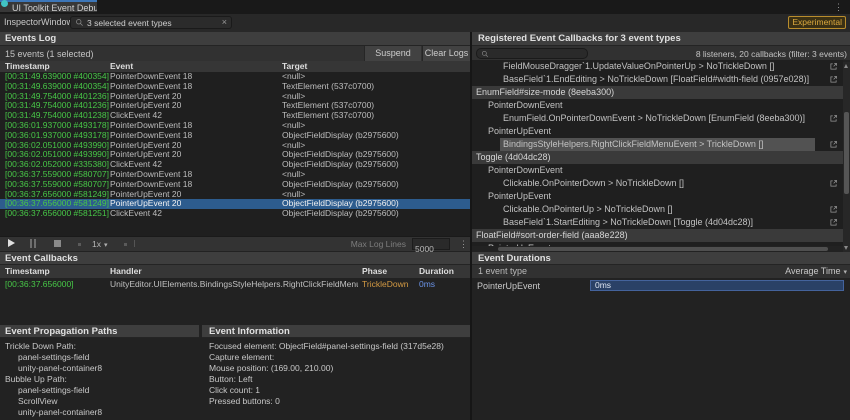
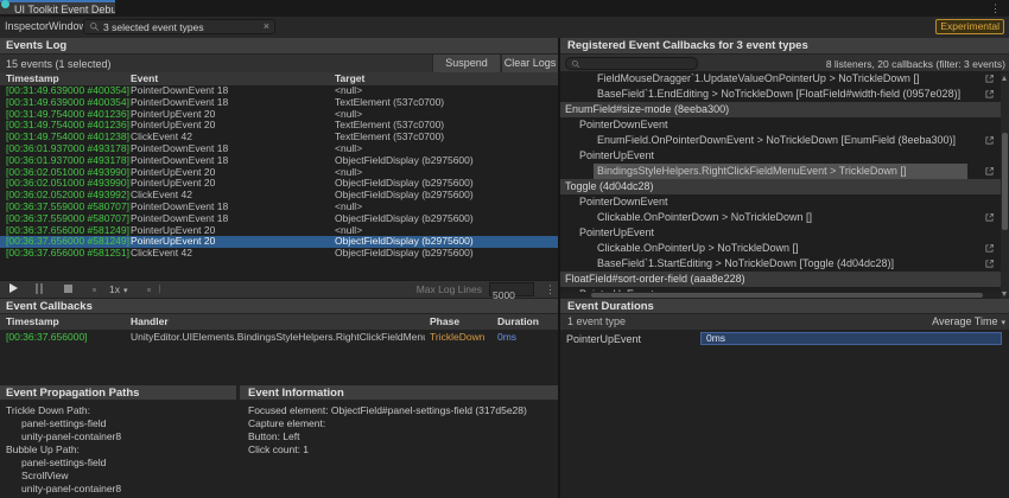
  UI Toolkit Event Debu
  ⋮
  InspectorWindo
  3 selected event types
  ×
  Experimental
  Events Log
  15 events (1 selected)
  Suspend
  Clear Logs
  Timestamp
  Event
  Target
  [00:31:49.639000 #400354]
  PointerDownEvent 18
  <null>
  [00:31:49.639000 #400354]
  PointerDownEvent 18
  TextElement (537c0700)
  [00:31:49.754000 #401236]
  PointerUpEvent 20
  <null>
  [00:31:49.754000 #401236]
  PointerUpEvent 20
  TextElement (537c0700)
  [00:31:49.754000 #401238]
  ClickEvent 42
  TextElement (537c0700)
  [00:36:01.937000 #493178]
  PointerDownEvent 18
  <null>
  [00:36:01.937000 #493178]
  PointerDownEvent 18
  ObjectFieldDisplay (b2975600)
  [00:36:02.051000 #493990]
  PointerUpEvent 20
  <null>
  [00:36:02.051000 #493990]
  PointerUpEvent 20
  ObjectFieldDisplay (b2975600)
- [00:36:02.052000 #335380]
+ [00:36:02.052000 #493992]
  ClickEvent 42
  ObjectFieldDisplay (b2975600)
  [00:36:37.559000 #580707]
  PointerDownEvent 18
  <null>
  [00:36:37.559000 #580707]
  PointerDownEvent 18
  ObjectFieldDisplay (b2975600)
  [00:36:37.656000 #581249]
  PointerUpEvent 20
  <null>
  [00:36:37.656000 #581249]
  PointerUpEvent 20
  ObjectFieldDisplay (b2975600)
  [00:36:37.656000 #581251]
  ClickEvent 42
  ObjectFieldDisplay (b2975600)
  Max Log Lines
  5000
  ⋮
  Event Callbacks
  Timestamp
  Handler
  Phase
  Duration
  [00:36:37.656000]
  UnityEditor.UIElements.BindingsStyleHelpers.RightClickFieldMen
  TrickleDown
  0ms
  Event Propagation Paths
  Event Information
  Trickle Down Path:
  panel-settings-field
  unity-panel-container8
  Bubble Up Path:
  panel-settings-field
  ScrollView
  unity-panel-container8
  Focused element: ObjectField#panel-settings-field (317d5e28)
  Capture element:
- Mouse position: (169.00, 210.00)
  Button: Left
  Click count: 1
- Pressed buttons: 0
  Registered Event Callbacks for 3 event types
  8 listeners, 20 callbacks (filter: 3 events)
  FieldMouseDragger`1.UpdateValueOnPointerUp > NoTrickleDown []
  BaseField`1.EndEditing > NoTrickleDown [FloatField#width-field (0957e028)]
  EnumField#size-mode (8eeba300)
  PointerDownEvent
  EnumField.OnPointerDownEvent > NoTrickleDown [EnumField (8eeba300)]
  PointerUpEvent
  BindingsStyleHelpers.RightClickFieldMenuEvent > TrickleDown []
  Toggle (4d04dc28)
  PointerDownEvent
  Clickable.OnPointerDown > NoTrickleDown []
  PointerUpEvent
  Clickable.OnPointerUp > NoTrickleDown []
  BaseField`1.StartEditing > NoTrickleDown [Toggle (4d04dc28)]
  FloatField#sort-order-field (aaa8e228)
  Event Durations
  1 event type
  Average Time
  PointerUpEvent
  0ms
